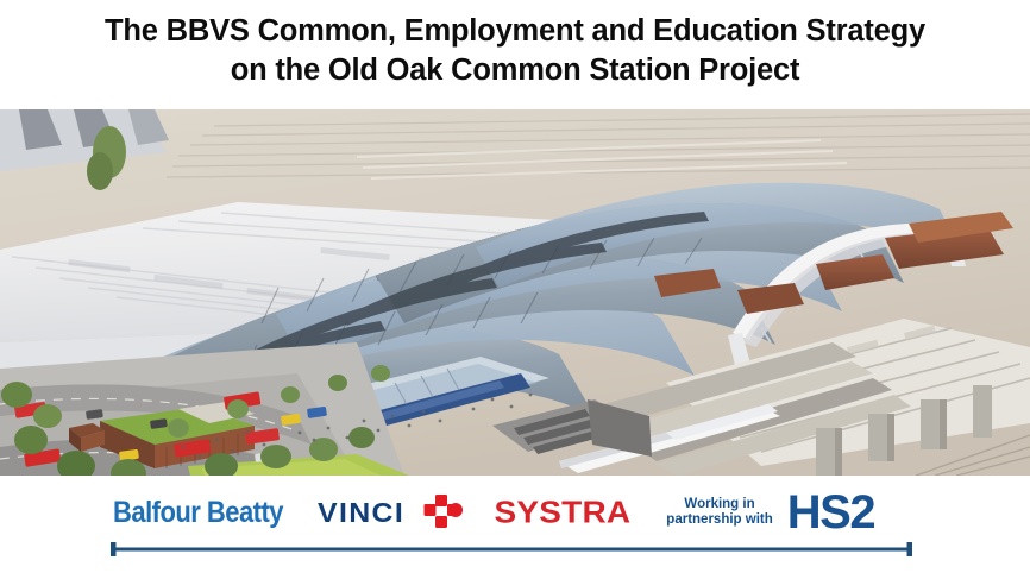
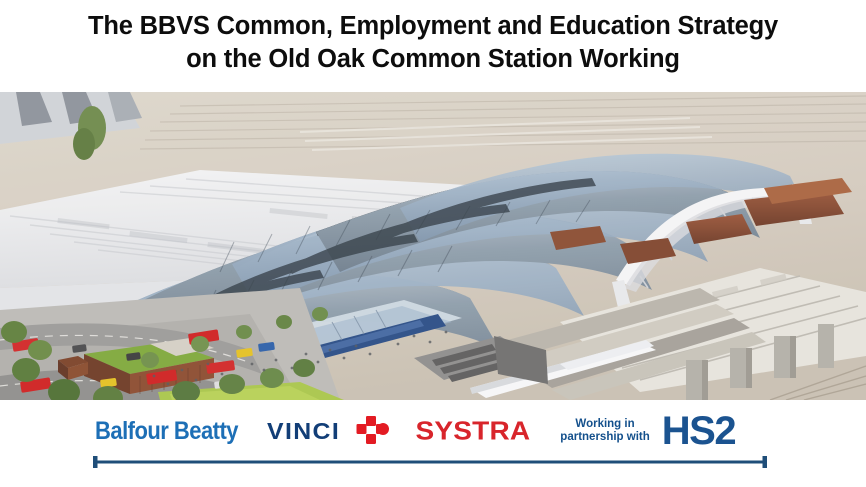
  The BBVS Common, Employment and Education Strategy
- on the Old Oak Common Station Project
+ on the Old Oak Common Station Working
  Balfour Beatty
  VINCI
  SYSTRA
  Working in
  partnership with
  HS2
